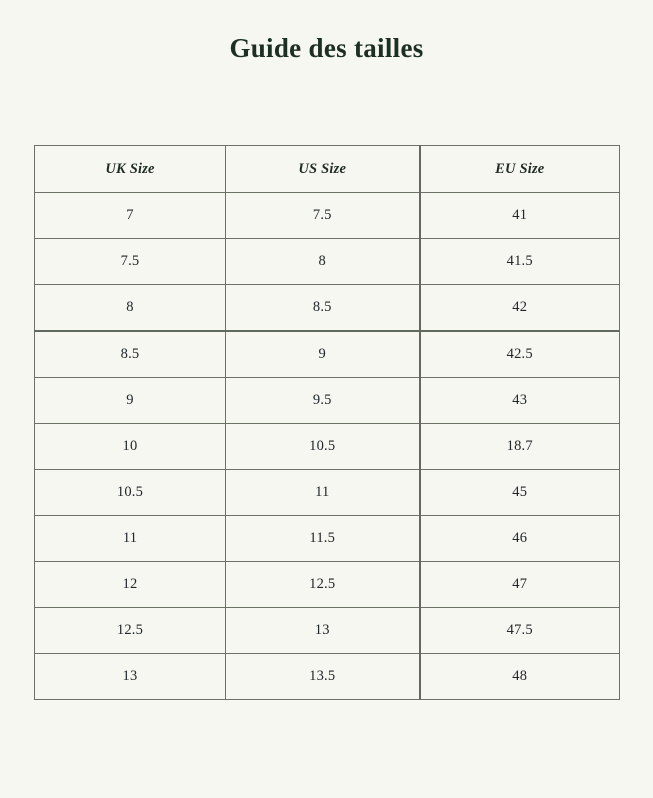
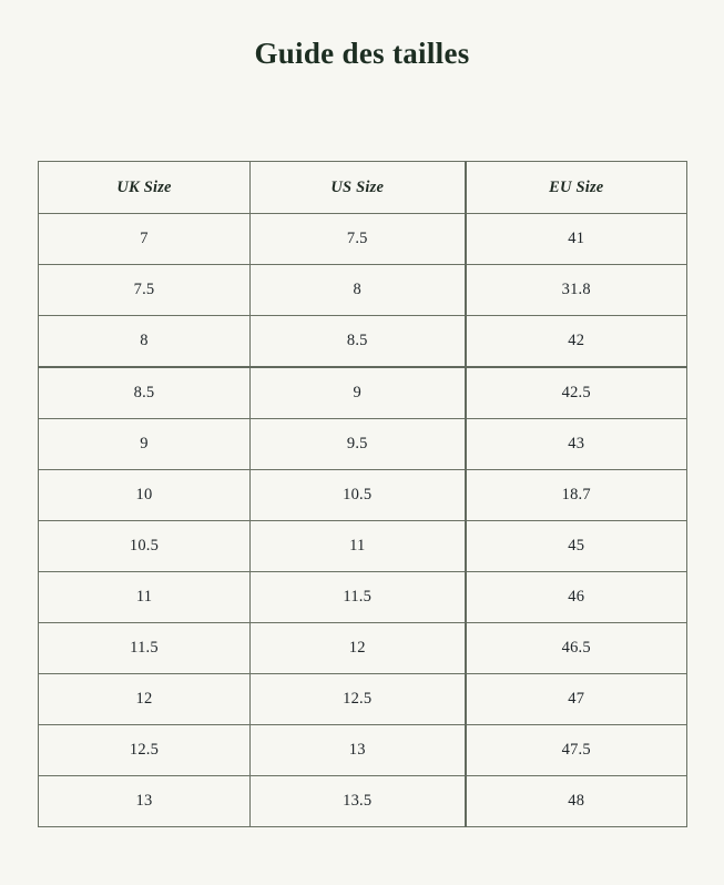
  Guide des tailles
  UK Size	US Size	EU Size
  7	7.5	41
- 7.5	8	41.5
+ 7.5	8	31.8
  8	8.5	42
  8.5	9	42.5
  9	9.5	43
  10	10.5	18.7
  10.5	11	45
  11	11.5	46
+ 11.5	12	46.5
  12	12.5	47
  12.5	13	47.5
  13	13.5	48
